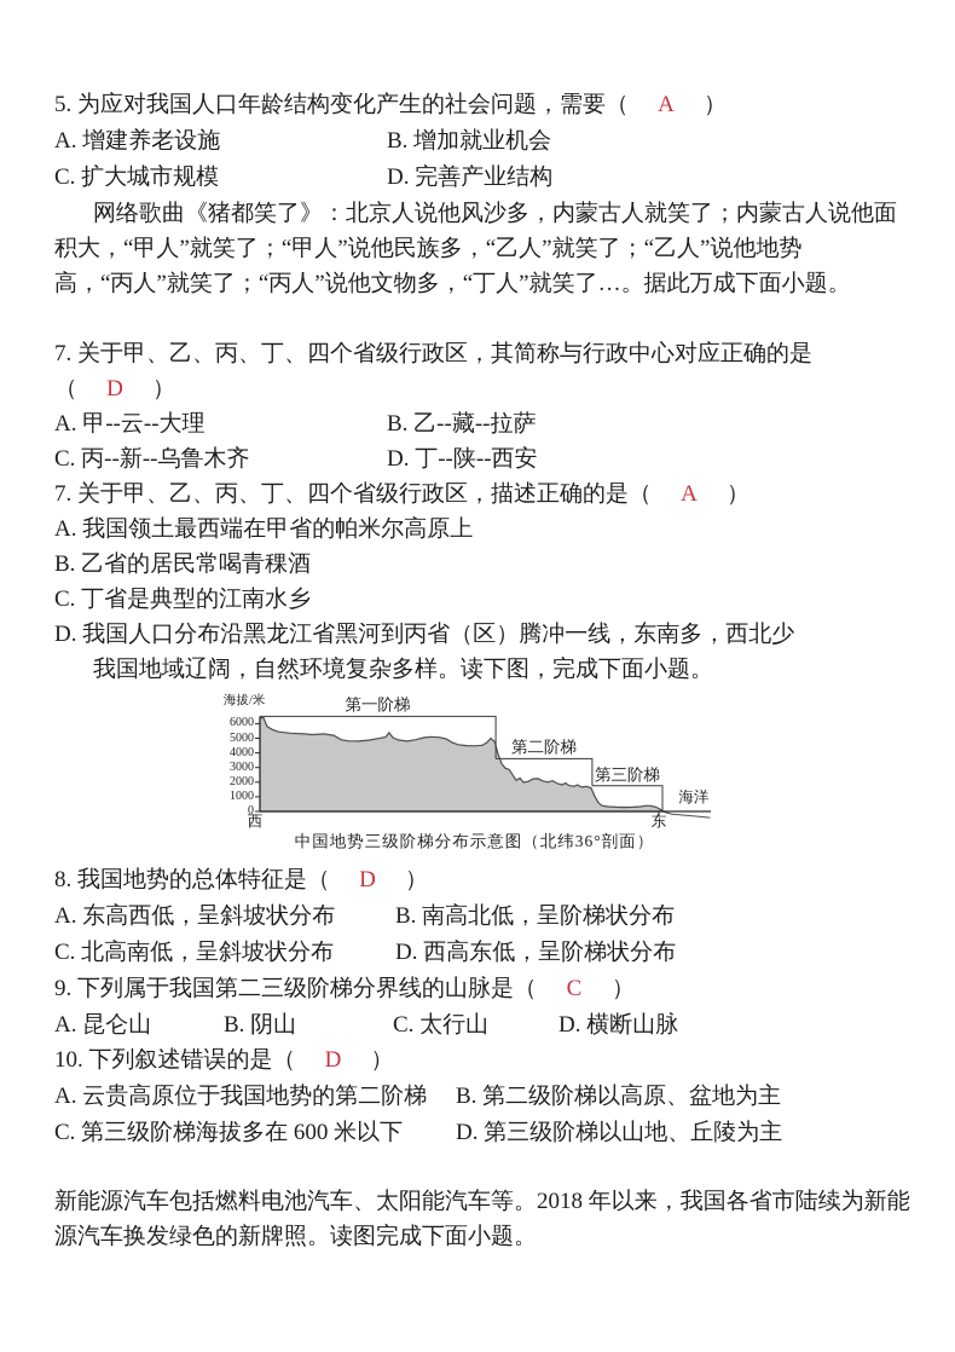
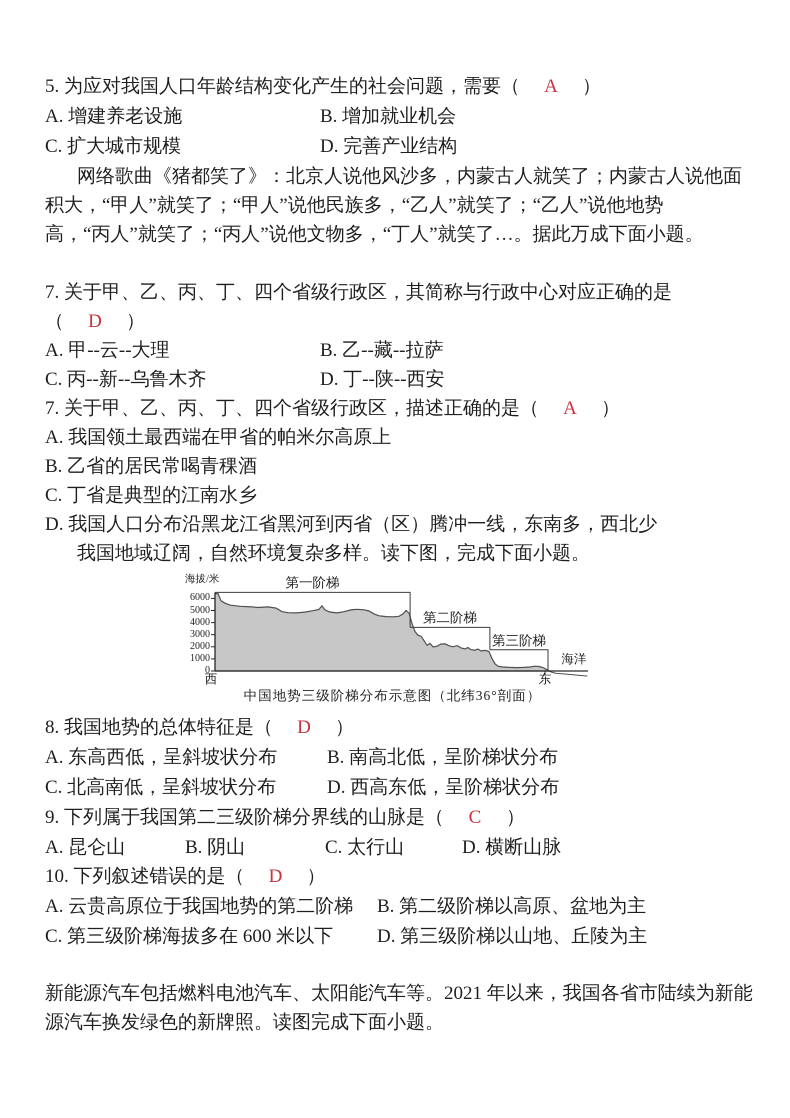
  5. 为应对我国人口年龄结构变化产生的社会问题，需要（ A ）
  A. 增建养老设施 B. 增加就业机会
  C. 扩大城市规模 D. 完善产业结构
  网络歌曲《猪都笑了》：北京人说他风沙多，内蒙古人就笑了；内蒙古人说他面
  积大，“甲人”就笑了；“甲人”说他民族多，“乙人”就笑了；“乙人”说他地势
  高，“丙人”就笑了；“丙人”说他文物多，“丁人”就笑了…。据此万成下面小题。
  7. 关于甲、乙、丙、丁、四个省级行政区，其简称与行政中心对应正确的是
  （ D ）
  A. 甲--云--大理 B. 乙--藏--拉萨
  C. 丙--新--乌鲁木齐 D. 丁--陕--西安
  7. 关于甲、乙、丙、丁、四个省级行政区，描述正确的是（ A ）
  A. 我国领土最西端在甲省的帕米尔高原上
  B. 乙省的居民常喝青稞酒
  C. 丁省是典型的江南水乡
  D. 我国人口分布沿黑龙江省黑河到丙省（区）腾冲一线，东南多，西北少
  我国地域辽阔，自然环境复杂多样。读下图，完成下面小题。
  海拔/米
  6000
  5000
  4000
  3000
  2000
  1000
  0
  第一阶梯
  第二阶梯
  第三阶梯
  海洋
  西
  东
  中国地势三级阶梯分布示意图（北纬36°剖面）
  8. 我国地势的总体特征是（ D ）
  A. 东高西低，呈斜坡状分布 B. 南高北低，呈阶梯状分布
  C. 北高南低，呈斜坡状分布 D. 西高东低，呈阶梯状分布
  9. 下列属于我国第二三级阶梯分界线的山脉是（ C ）
  A. 昆仑山 B. 阴山 C. 太行山 D. 横断山脉
  10. 下列叙述错误的是（ D ）
  A. 云贵高原位于我国地势的第二阶梯 B. 第二级阶梯以高原、盆地为主
  C. 第三级阶梯海拔多在 600 米以下 D. 第三级阶梯以山地、丘陵为主
- 新能源汽车包括燃料电池汽车、太阳能汽车等。2018 年以来，我国各省市陆续为新能
+ 新能源汽车包括燃料电池汽车、太阳能汽车等。2021 年以来，我国各省市陆续为新能
  源汽车换发绿色的新牌照。读图完成下面小题。
